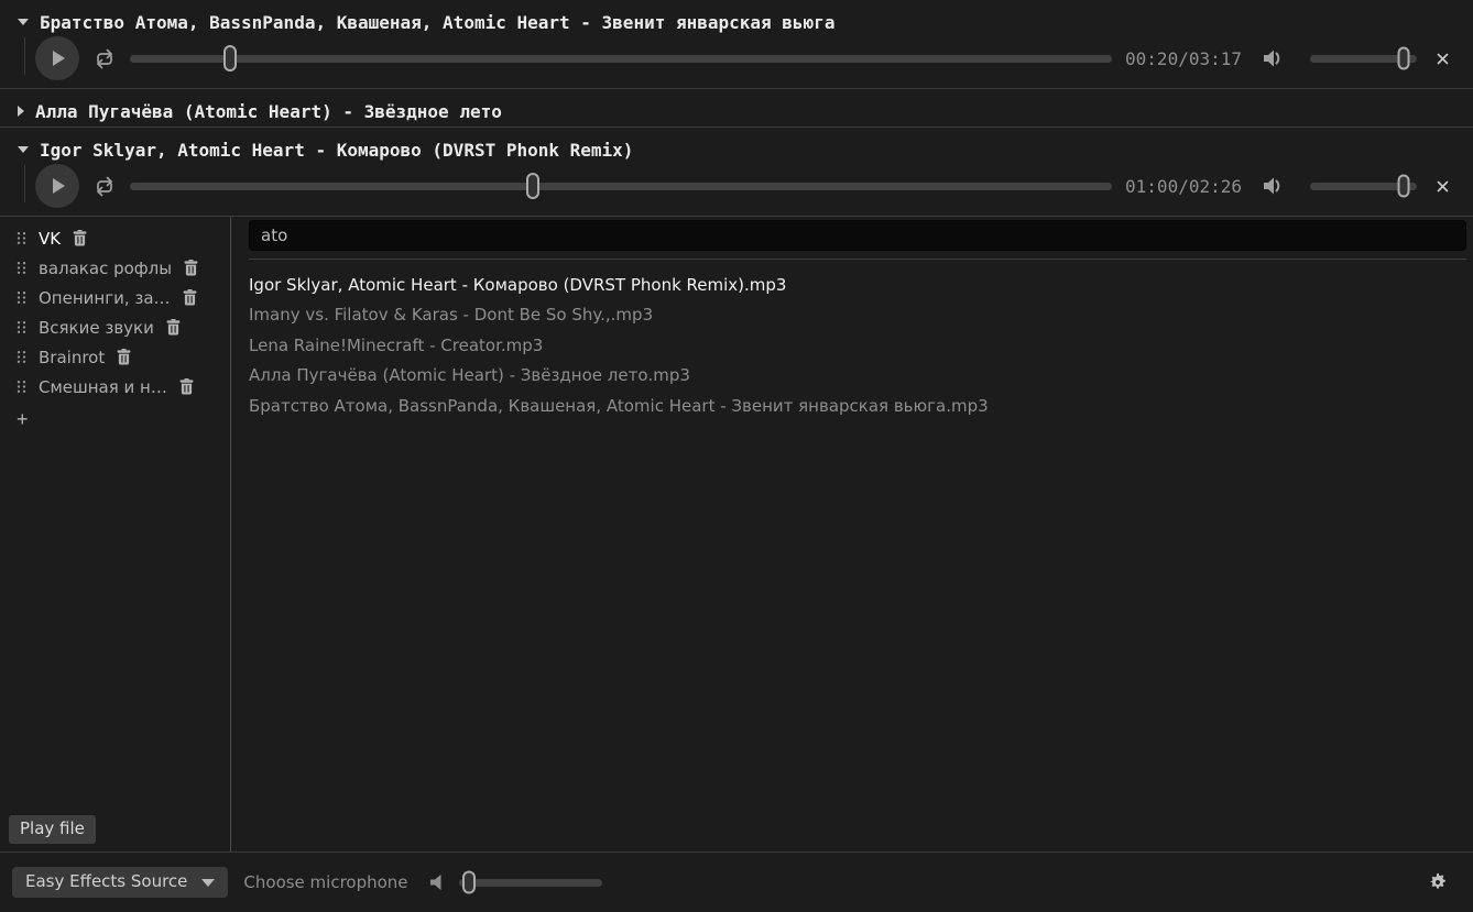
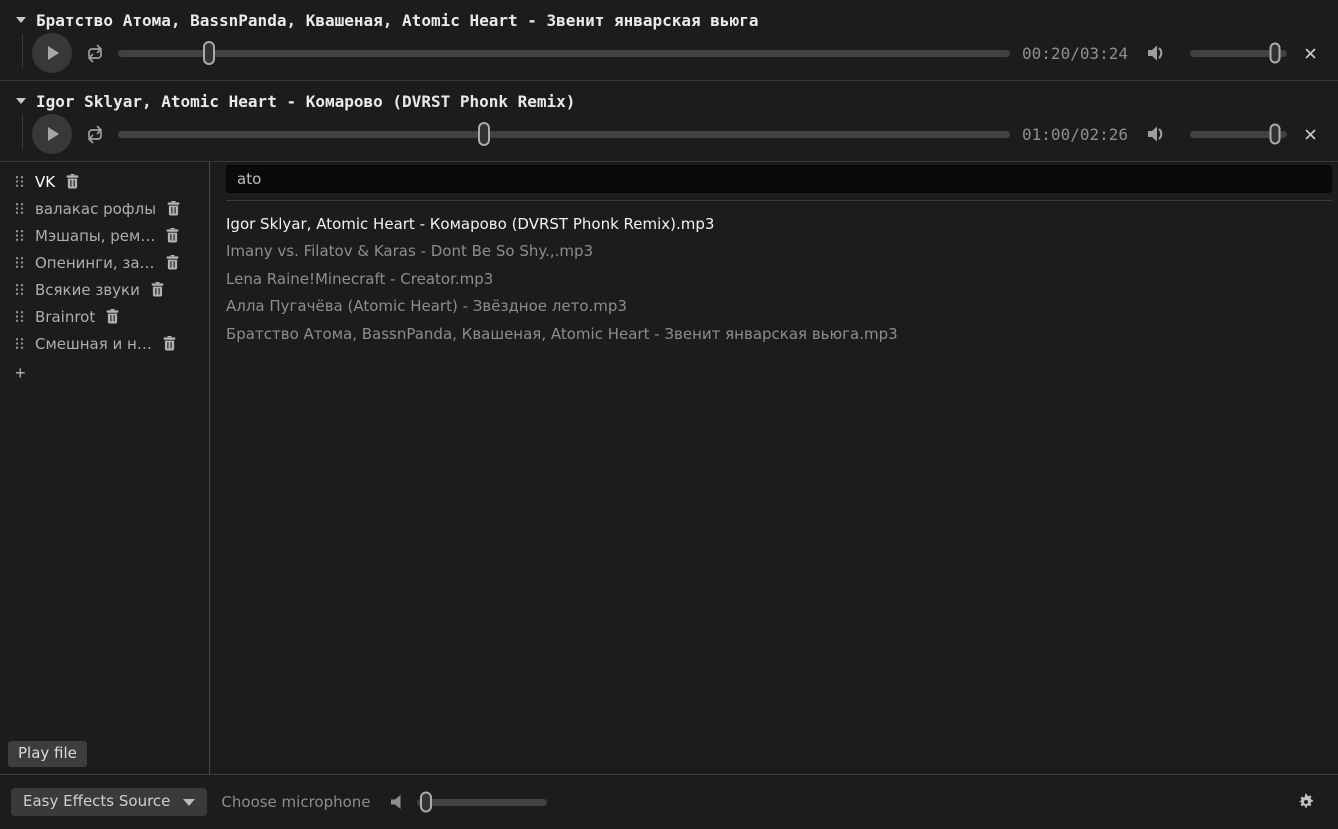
  Братство Атома, BassnPanda, Квашеная, Atomic Heart - Звенит январская вьюга
- 00:20/03:17
+ 00:20/03:24
- Алла Пугачёва (Atomic Heart) - Звёздное лето
  Igor Sklyar, Atomic Heart - Комарово (DVRST Phonk Remix)
  01:00/02:26
  VK
  валакас рофлы
+ Мэшапы, рем…
  Опенинги, за…
  Всякие звуки
  Brainrot
  Смешная и н…
  +
  Play file
  ato
  Igor Sklyar, Atomic Heart - Комарово (DVRST Phonk Remix).mp3
  Imany vs. Filatov & Karas - Dont Be So Shy.,.mp3
  Lena Raine!Minecraft - Creator.mp3
  Алла Пугачёва (Atomic Heart) - Звёздное лето.mp3
  Братство Атома, BassnPanda, Квашеная, Atomic Heart - Звенит январская вьюга.mp3
  Easy Effects Source
  Choose microphone
